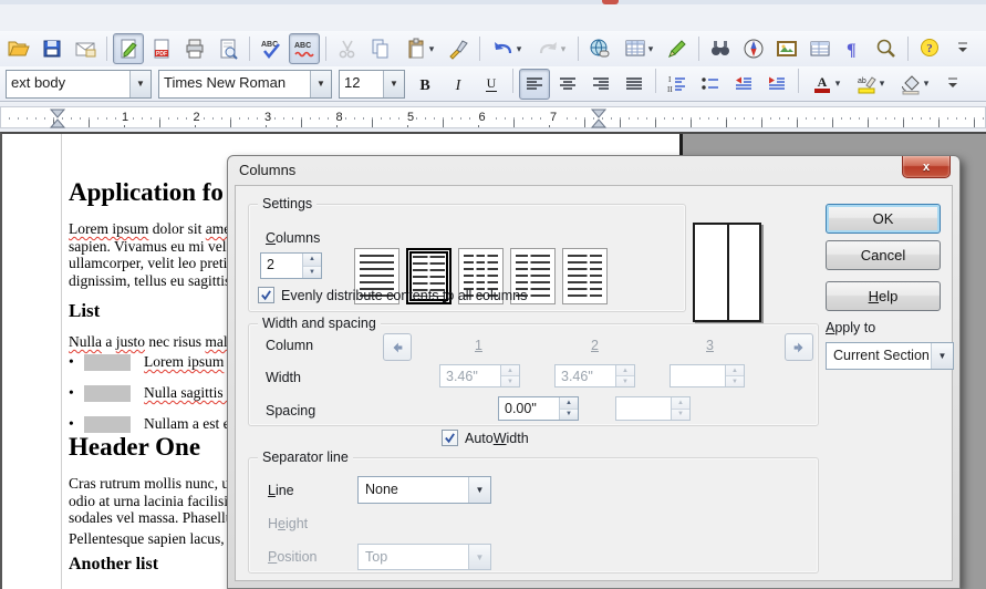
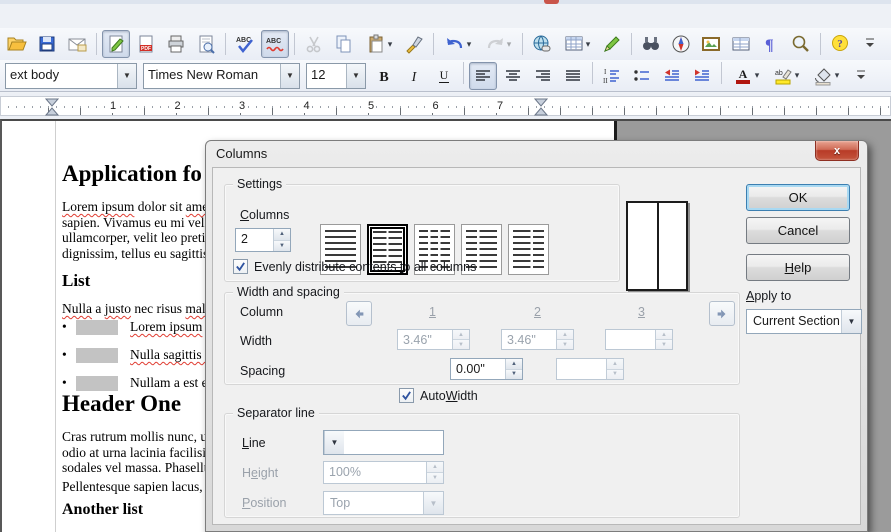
  ¶
  ?
  ext body
  ▼
  Times New Roman
  ▼
  12
  ▼
  B
  I
  U
  I
  II
  A
  1
  2
  3
- 8
+ 4
  5
  6
  7
  Application fo
  Lorem ipsum dolor sit am
  sapien. Vivamus eu mi vel
  ullamcorper, velit leo preti
  dignissim, tellus eu sagitti
  List
  Nulla a justo nec risus mal
  •
  •
  •
  Header One
  Cras rutrum mollis nunc, u
  odio at urna lacinia facilis
  sodales vel massa. Phasell
  Pellentesque sapien lacus,
  Another list
  Columns
  x
  Settings
  Columns
  2
  Evenly distribute contents to all columns
  OK
  Cancel
  H
  elp
  Apply to
  Current Section
  ▼
  Width and spacing
  Column
  1
  2
  3
  Width
  3.46"
  3.46"
  Spacing
  0.00"
  AutoWidth
  Separator line
  Line
- None
  ▼
  Height
+ 100%
  Position
  Top
  ▼
